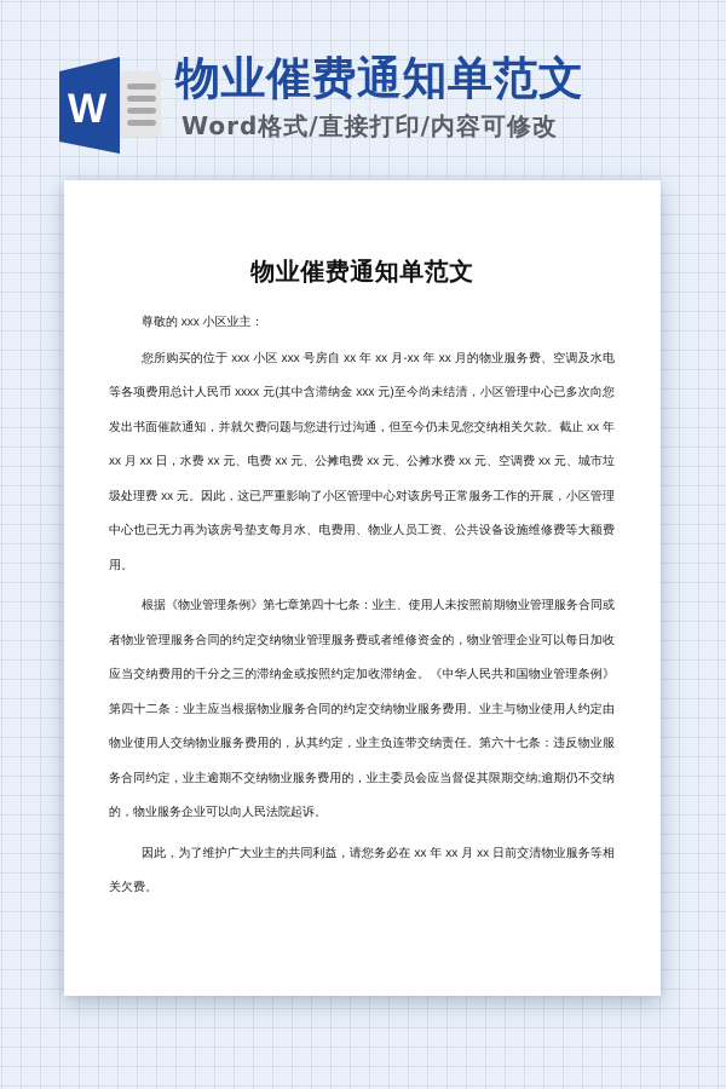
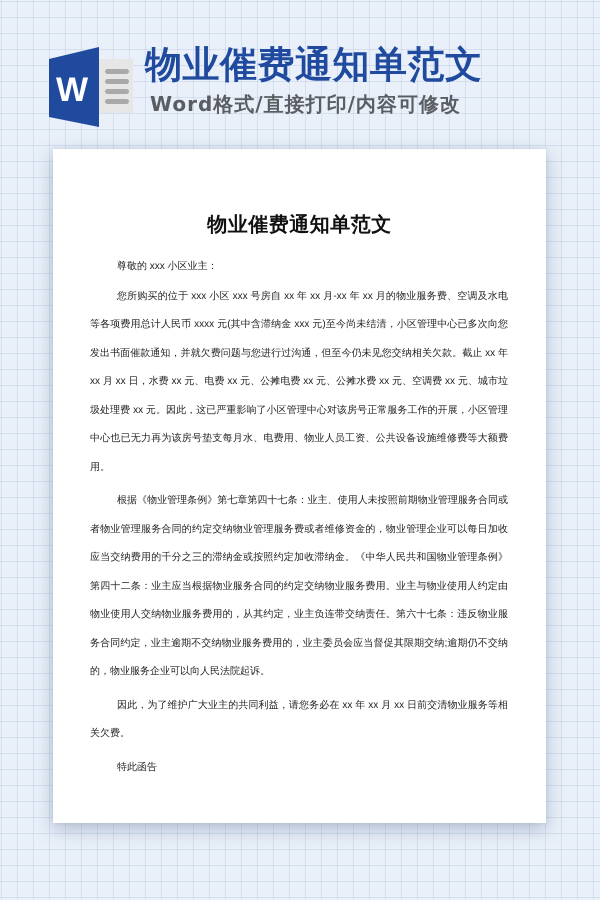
  W
  物业催费通知单范文
  Word格式/直接打印/内容可修改
  物业催费通知单范文
  尊敬的 xxx 小区业主：
  您所购买的位于 xxx 小区 xxx 号房自 xx 年 xx 月-xx 年 xx 月的物业服务费、空调及水电等各项费用总计人民币 xxxx 元(其中含滞纳金 xxx 元)至今尚未结清，小区管理中心已多次向您发出书面催款通知，并就欠费问题与您进行过沟通，但至今仍未见您交纳相关欠款。截止 xx 年 xx 月 xx 日，水费 xx 元、电费 xx 元、公摊电费 xx 元、公摊水费 xx 元、空调费 xx 元、城市垃圾处理费 xx 元。因此，这已严重影响了小区管理中心对该房号正常服务工作的开展，小区管理中心也已无力再为该房号垫支每月水、电费用、物业人员工资、公共设备设施维修费等大额费用。
  根据《物业管理条例》第七章第四十七条：业主、使用人未按照前期物业管理服务合同或者物业管理服务合同的约定交纳物业管理服务费或者维修资金的，物业管理企业可以每日加收应当交纳费用的千分之三的滞纳金或按照约定加收滞纳金。《中华人民共和国物业管理条例》第四十二条：业主应当根据物业服务合同的约定交纳物业服务费用。业主与物业使用人约定由物业使用人交纳物业服务费用的，从其约定，业主负连带交纳责任。第六十七条：违反物业服务合同约定，业主逾期不交纳物业服务费用的，业主委员会应当督促其限期交纳;逾期仍不交纳的，物业服务企业可以向人民法院起诉。
  因此，为了维护广大业主的共同利益，请您务必在 xx 年 xx 月 xx 日前交清物业服务等相关欠费。
+ 特此函告
